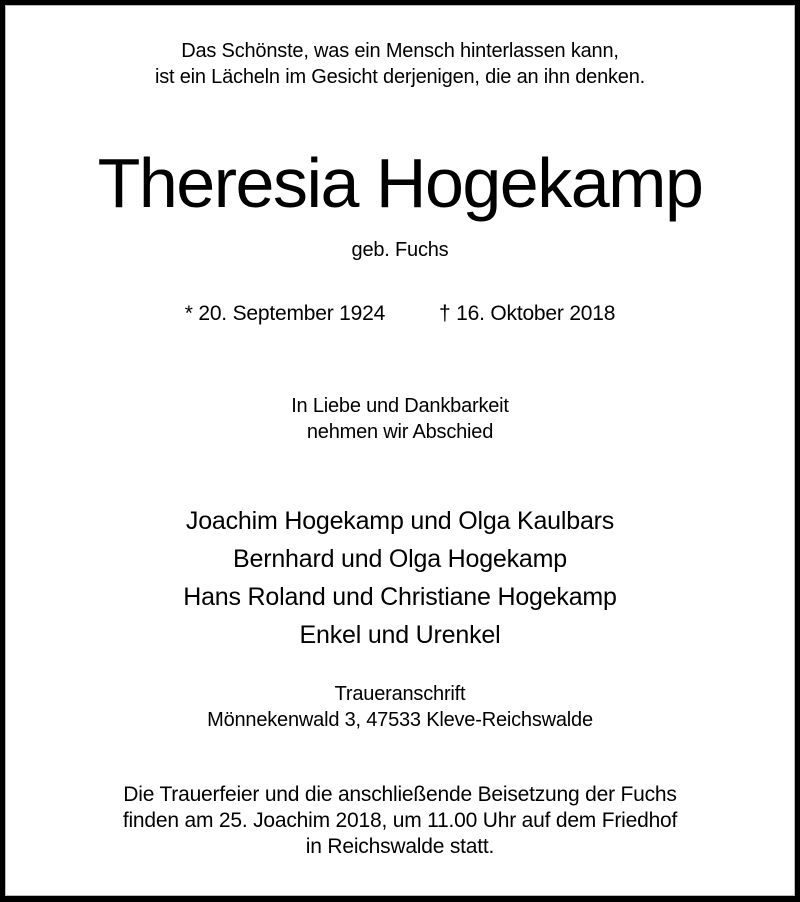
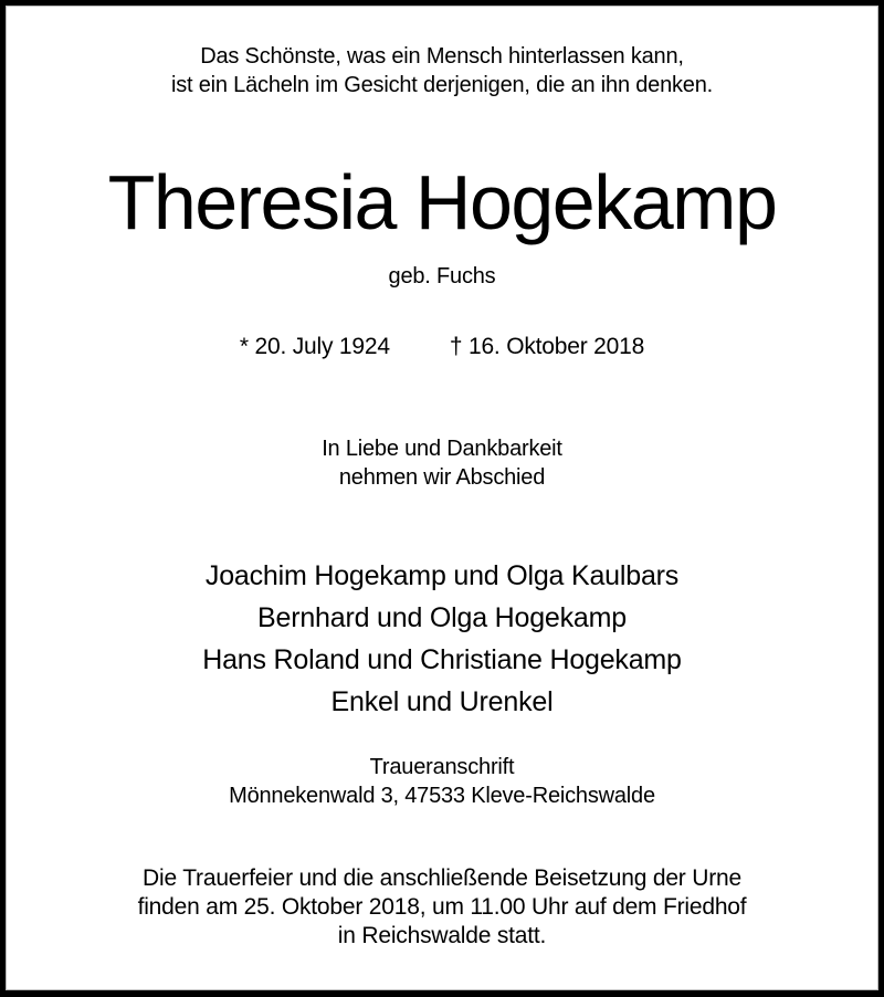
  Das Schönste, was ein Mensch hinterlassen kann,
  ist ein Lächeln im Gesicht derjenigen, die an ihn denken.
  Theresia Hogekamp
  geb. Fuchs
- * 20. September 1924 † 16. Oktober 2018
+ * 20. July 1924 † 16. Oktober 2018
  In Liebe und Dankbarkeit
  nehmen wir Abschied
  Joachim Hogekamp und Olga Kaulbars
  Bernhard und Olga Hogekamp
  Hans Roland und Christiane Hogekamp
  Enkel und Urenkel
  Traueranschrift
  Mönnekenwald 3, 47533 Kleve-Reichswalde
- Die Trauerfeier und die anschließende Beisetzung der Fuchs
+ Die Trauerfeier und die anschließende Beisetzung der Urne
- finden am 25. Joachim 2018, um 11.00 Uhr auf dem Friedhof
+ finden am 25. Oktober 2018, um 11.00 Uhr auf dem Friedhof
  in Reichswalde statt.
